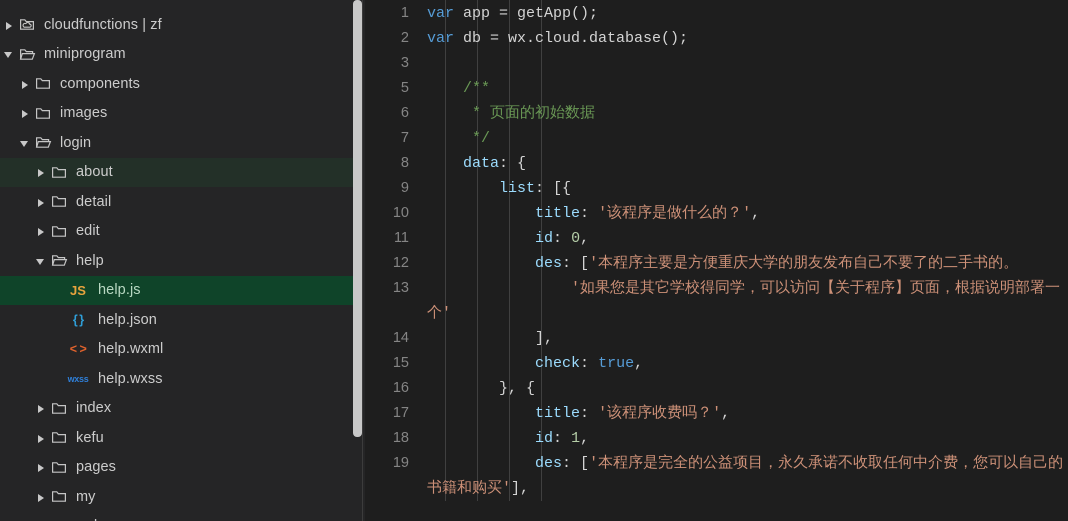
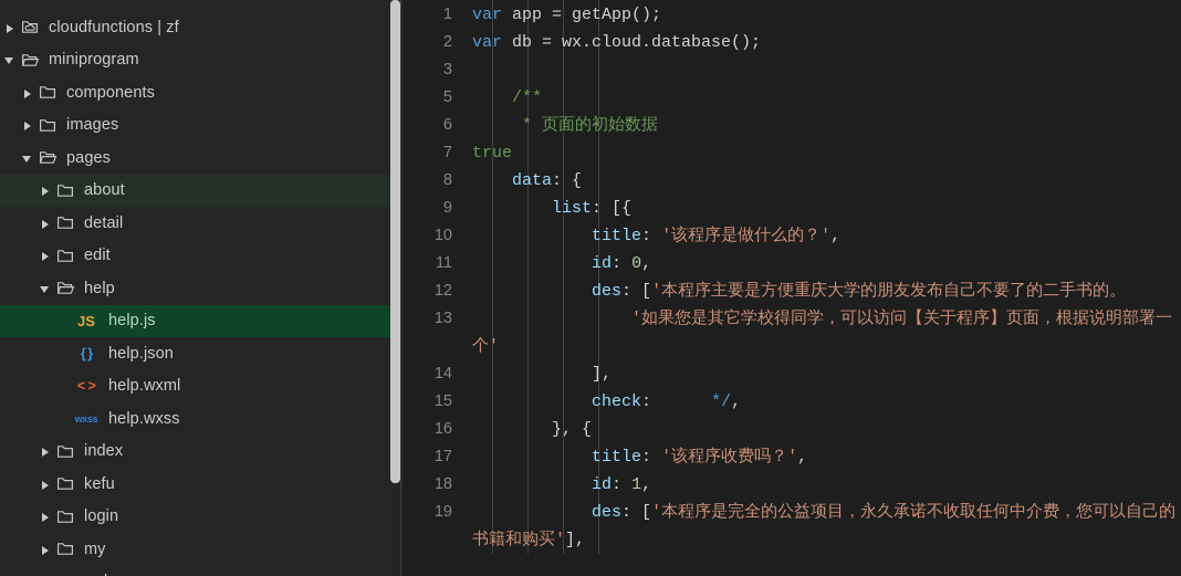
  cloudfunctions | zf
  miniprogram
  components
  images
- login
+ pages
  about
  detail
  edit
  help
  JS
  help.js
  { }
  help.json
  < >
  help.wxml
  wxss
  help.wxss
  index
  kefu
- pages
+ login
  my
  1
  var app = getApp();
  2
  var db = wx.cloud.database();
  3
  5
  /**
  6
  * 页面的初始数据
  7
- */
+ true
  8
  data: {
  9
  list: [{
  10
  title: '该程序是做什么的？',
  11
  id: 0,
  12
  des: ['本程序主要是方便重庆大学的朋友发布自己不要了的二手书的。
  13
  '如果您是其它学校得同学，可以访问【关于程序】页面，根据说明部署一个'
  14
  ],
  15
- check: true,
+ check: */,
  16
  }, {
  17
  title: '该程序收费吗？',
  18
  id: 1,
  19
  des: ['本程序是完全的公益项目，永久承诺不收取任何中介费，您可以自己的书籍和购买'],
